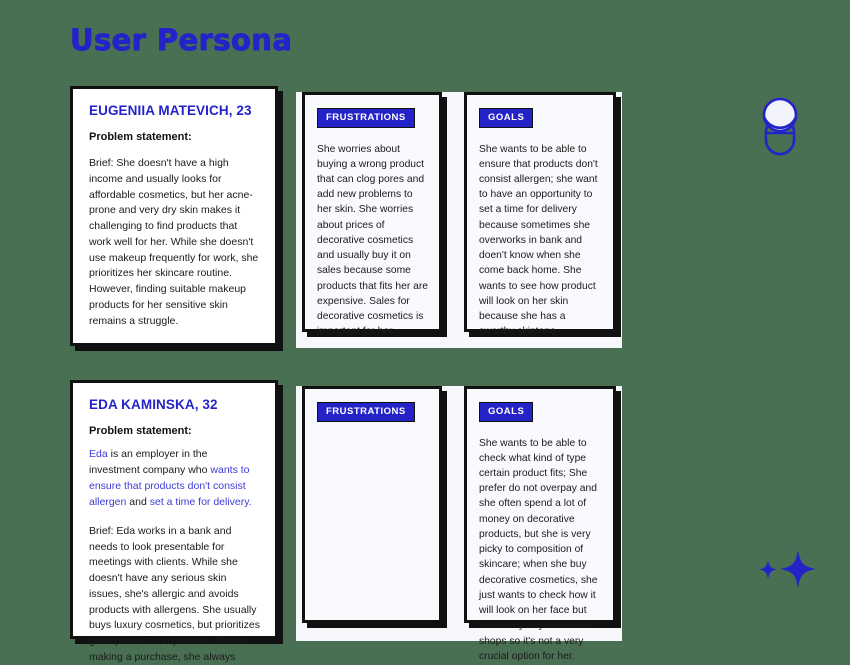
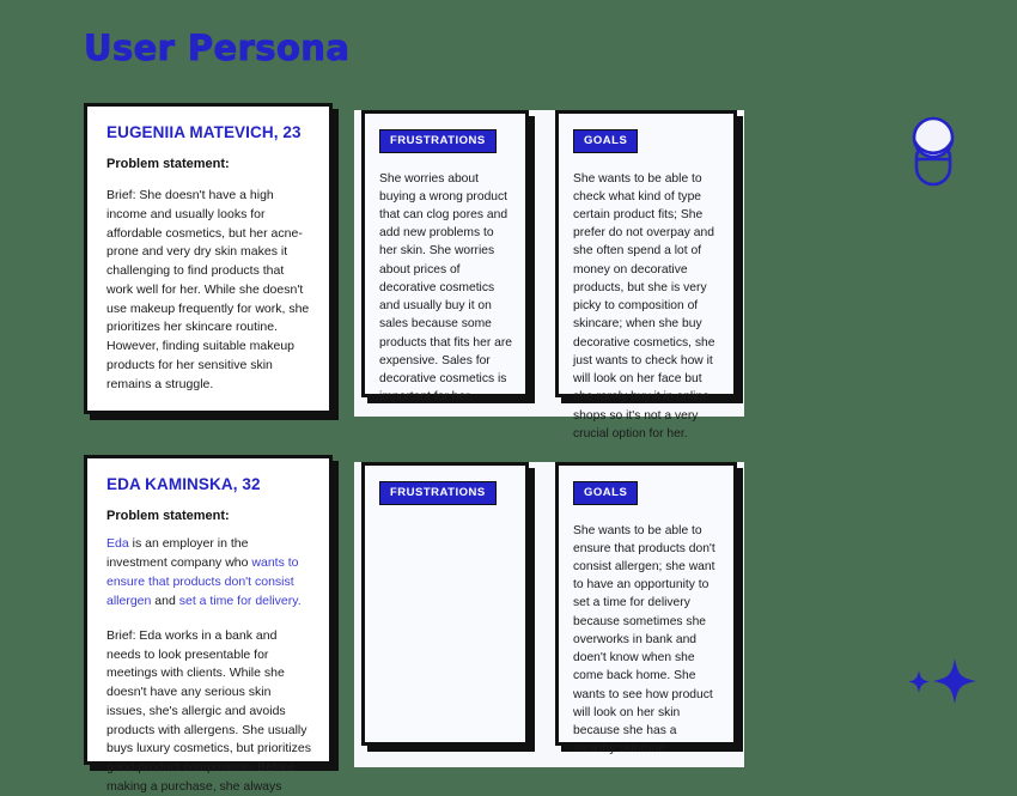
  User Persona
  EUGENIIA MATEVICH, 23
  Problem statement:
  Brief: She doesn't have a high income and usually looks for affordable cosmetics, but her acne-prone and very dry skin makes it challenging to find products that work well for her. While she doesn't use makeup frequently for work, she prioritizes her skincare routine. However, finding suitable makeup products for her sensitive skin remains a struggle.
  FRUSTRATIONS
  She worries about buying a wrong product that can clog pores and add new problems to her skin. She worries about prices of decorative cosmetics and usually buy it on sales because some products that fits her are expensive. Sales for decorative cosmetics is important for her.
  GOALS
- She wants to be able to ensure that products don't consist allergen; she want to have an opportunity to set a time for delivery because sometimes she overworks in bank and doen't know when she come back home. She wants to see how product will look on her skin because she has a swarthy skintone.
+ She wants to be able to check what kind of type certain product fits; She prefer do not overpay and she often spend a lot of money on decorative products, but she is very picky to composition of skincare; when she buy decorative cosmetics, she just wants to check how it will look on her face but she rarely buy it in online shops so it's not a very crucial option for her.
  EDA KAMINSKA, 32
  Problem statement:
  Eda is an employer in the investment company who wants to ensure that products don't consist allergen and set a time for delivery.
  Brief: Eda works in a bank and needs to look presentable for meetings with clients. While she doesn't have any serious skin issues, she's allergic and avoids products with allergens. She usually buys luxury cosmetics, but prioritizes good product composition. Before making a purchase, she always
  FRUSTRATIONS
  GOALS
- She wants to be able to check what kind of type certain product fits; She prefer do not overpay and she often spend a lot of money on decorative products, but she is very picky to composition of skincare; when she buy decorative cosmetics, she just wants to check how it will look on her face but she rarely buy it in online shops so it's not a very crucial option for her.
+ She wants to be able to ensure that products don't consist allergen; she want to have an opportunity to set a time for delivery because sometimes she overworks in bank and doen't know when she come back home. She wants to see how product will look on her skin because she has a swarthy skintone.
